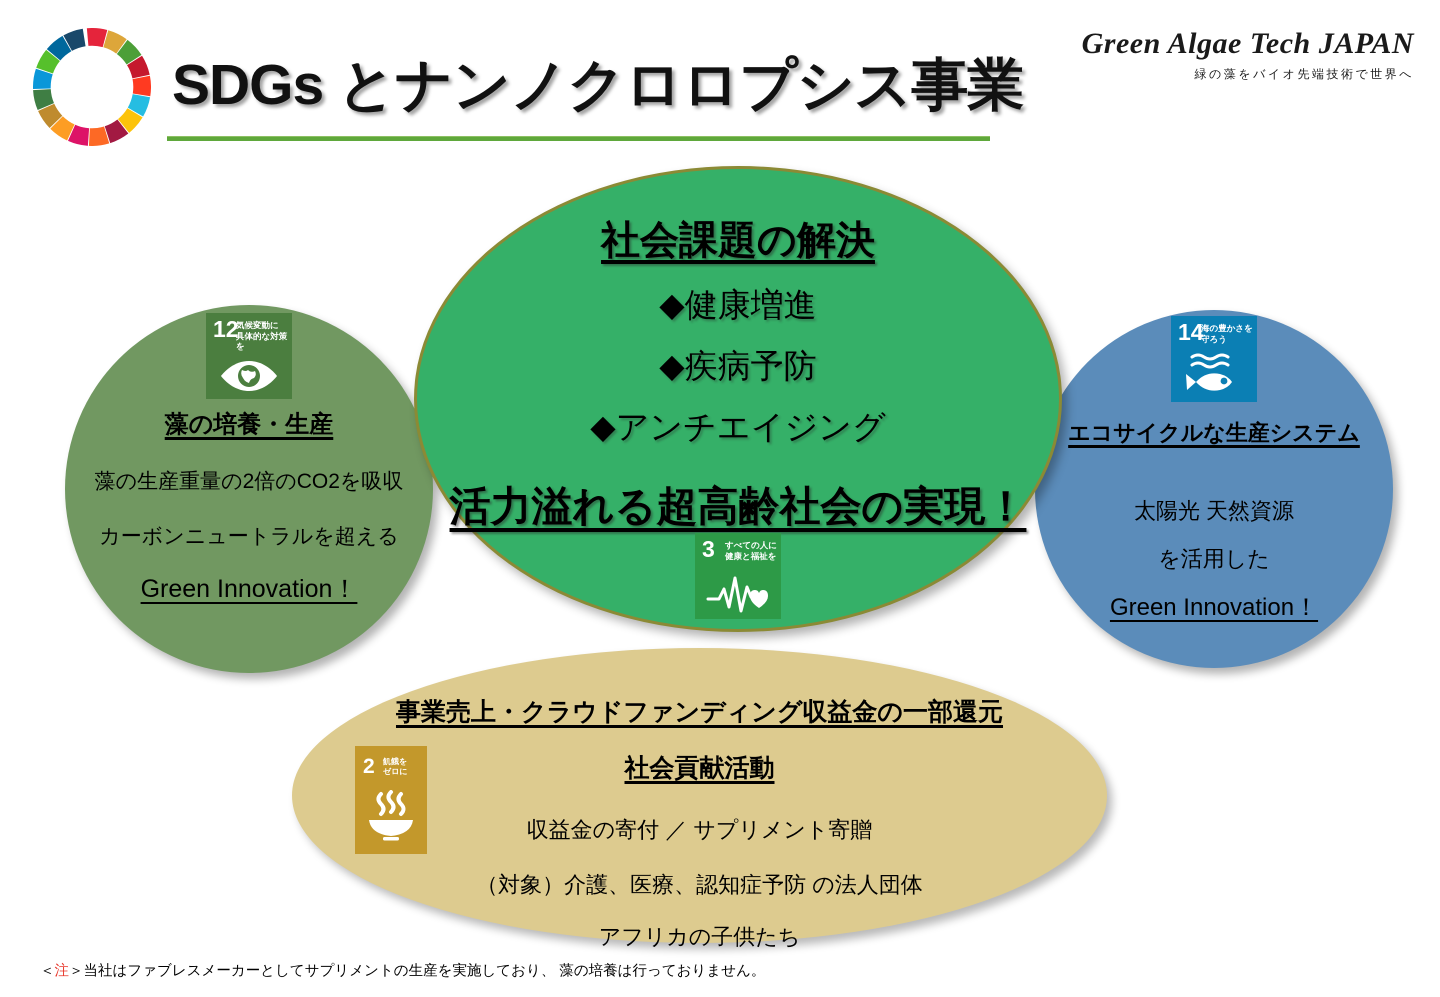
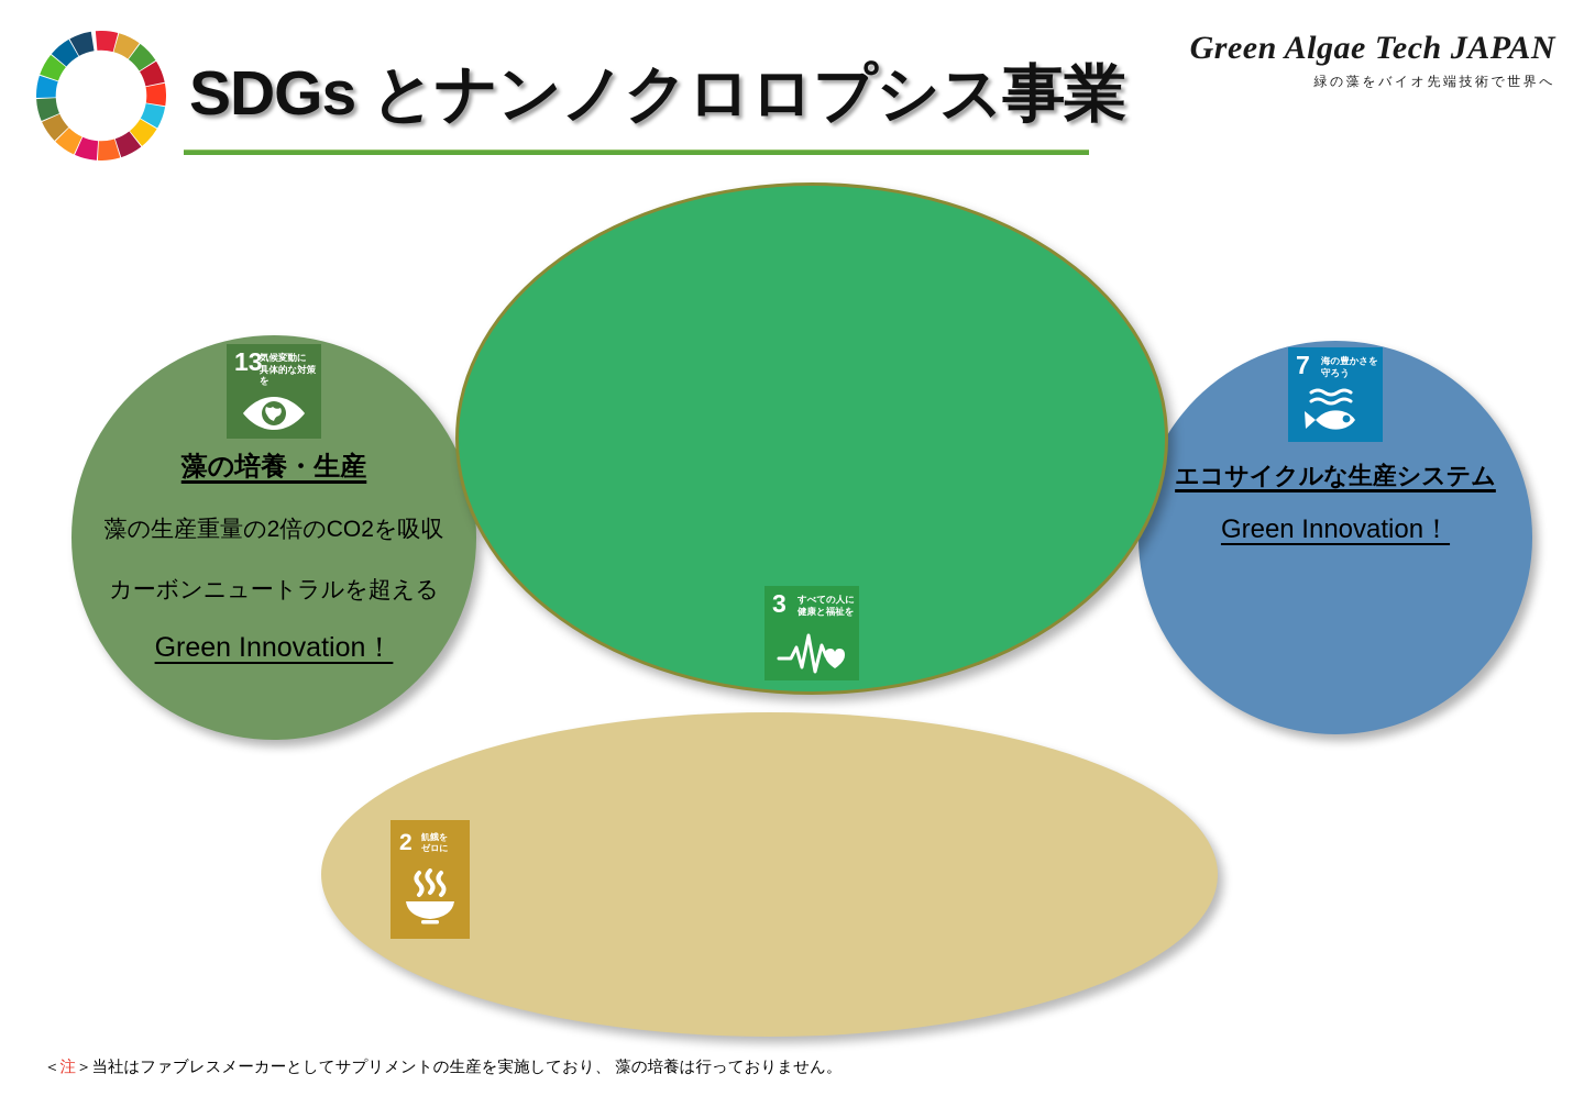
  SDGs とナンノクロロプシス事業
  Green Algae Tech JAPAN
  緑の藻をバイオ先端技術で世界へ
- 12
+ 13
  気候変動に
  具体的な対策を
  藻の培養・生産
  藻の生産重量の2倍のCO2を吸収
  カーボンニュートラルを超える
  Green Innovation！
- 14
+ 7
  海の豊かさを
  守ろう
  エコサイクルな生産システム
- 太陽光 天然資源
- を活用した
  Green Innovation！
  2
  飢餓を
  ゼロに
- 事業売上・クラウドファンディング収益金の一部還元
- 社会貢献活動
- 収益金の寄付 ／ サプリメント寄贈
- （対象）介護、医療、認知症予防 の法人団体
- アフリカの子供たち
- 社会課題の解決
- ◆健康増進
- ◆疾病予防
- ◆アンチエイジング
- 活力溢れる超高齢社会の実現！
  3
  すべての人に
  健康と福祉を
  ＜注＞当社はファブレスメーカーとしてサプリメントの生産を実施しており、 藻の培養は行っておりません。
